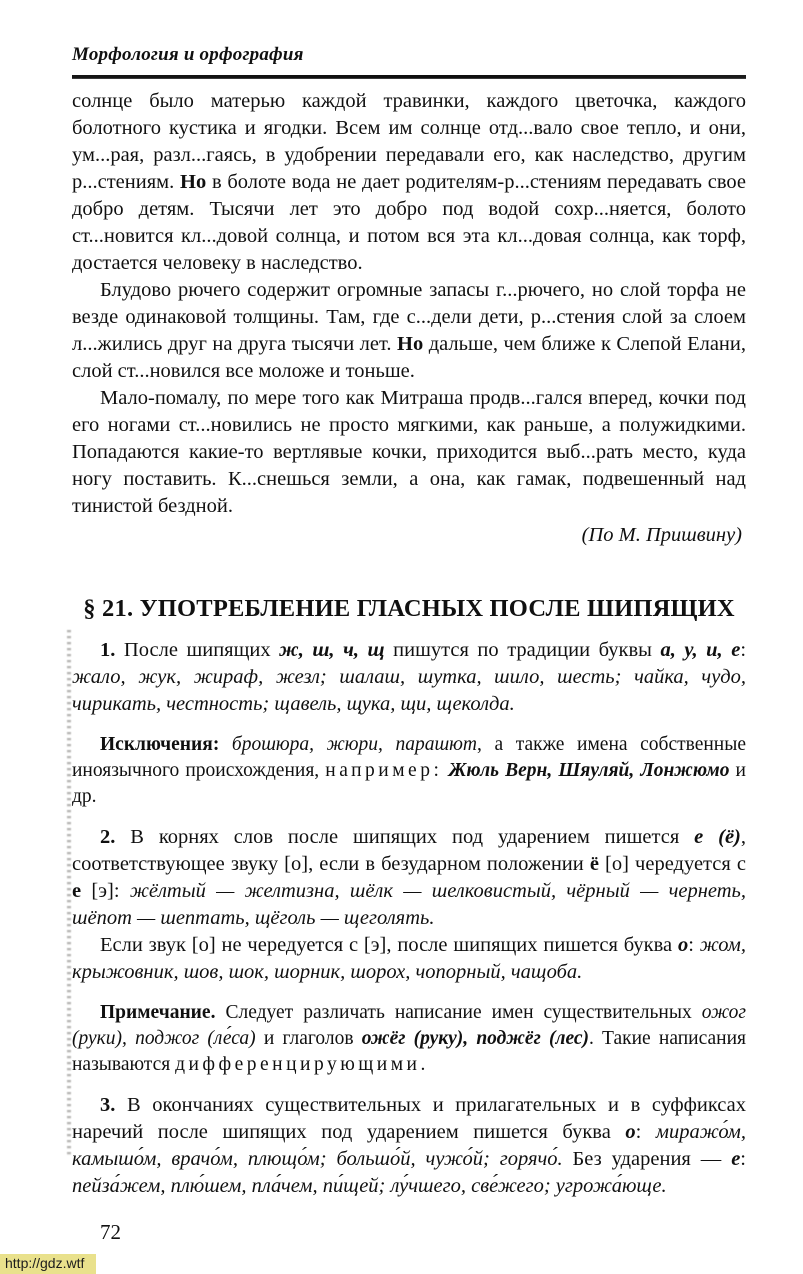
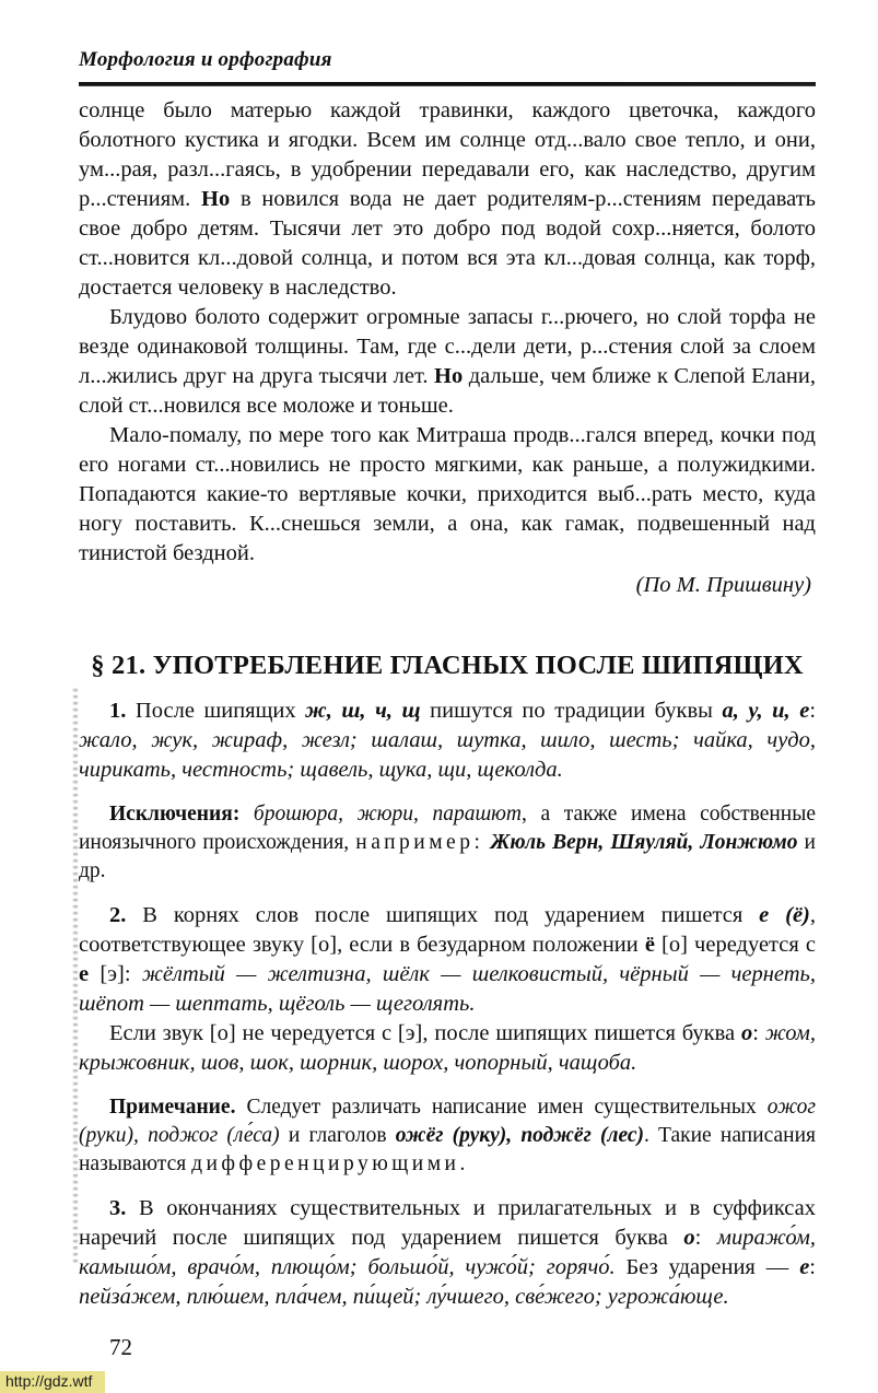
  Морфология и орфография
- солнце было матерью каждой травинки, каждого цветочка, каждого болотного кустика и ягодки. Всем им солнце отд...вало свое тепло, и они, ум...рая, разл...гаясь, в удобрении передавали его, как наследство, другим р...стениям. Но в болоте вода не дает родителям-р...стениям передавать свое добро детям. Тысячи лет это добро под водой сохр...няется, болото ст...новится кл...довой солнца, и потом вся эта кл...довая солнца, как торф, достается человеку в наследство.
+ солнце было матерью каждой травинки, каждого цветочка, каждого болотного кустика и ягодки. Всем им солнце отд...вало свое тепло, и они, ум...рая, разл...гаясь, в удобрении передавали его, как наследство, другим р...стениям. Но в новился вода не дает родителям-р...стениям передавать свое добро детям. Тысячи лет это добро под водой сохр...няется, болото ст...новится кл...довой солнца, и потом вся эта кл...довая солнца, как торф, достается человеку в наследство.
- Блудово рючего содержит огромные запасы г...рючего, но слой торфа не везде одинаковой толщины. Там, где с...дели дети, р...стения слой за слоем л...жились друг на друга тысячи лет. Но дальше, чем ближе к Слепой Елани, слой ст...новился все моложе и тоньше.
+ Блудово болото содержит огромные запасы г...рючего, но слой торфа не везде одинаковой толщины. Там, где с...дели дети, р...стения слой за слоем л...жились друг на друга тысячи лет. Но дальше, чем ближе к Слепой Елани, слой ст...новился все моложе и тоньше.
  Мало-помалу, по мере того как Митраша продв...гался вперед, кочки под его ногами ст...новились не просто мягкими, как раньше, а полужидкими. Попадаются какие-то вертлявые кочки, приходится выб...рать место, куда ногу поставить. К...снешься земли, а она, как гамак, подвешенный над тинистой бездной.
  (По М. Пришвину)
  § 21. УПОТРЕБЛЕНИЕ ГЛАСНЫХ ПОСЛЕ ШИПЯЩИХ
  1. После шипящих ж, ш, ч, щ пишутся по традиции буквы а, у, и, е: жало, жук, жираф, жезл; шалаш, шутка, шило, шесть; чайка, чудо, чирикать, честность; щавель, щука, щи, щеколда.
  Исключения: брошюра, жюри, парашют, а также имена собственные иноязычного происхождения, например: Жюль Верн, Шяуляй, Лонжюмо и др.
  2. В корнях слов после шипящих под ударением пишется е (ё), соответствующее звуку [о], если в безударном положении ё [о] чередуется с е [э]: жёлтый — желтизна, шёлк — шелковистый, чёрный — чернеть, шёпот — шептать, щёголь — щеголять.
  Если звук [о] не чередуется с [э], после шипящих пишется буква о: жом, крыжовник, шов, шок, шорник, шорох, чопорный, чащоба.
  Примечание. Следует различать написание имен существительных ожог (руки), поджог (ле́са) и глаголов ожёг (руку), поджёг (лес). Такие написания называются дифференцирующими.
  3. В окончаниях существительных и прилагательных и в суффиксах наречий после шипящих под ударением пишется буква о: миражо́м, камышо́м, врачо́м, плющо́м; большо́й, чужо́й; горячо́. Без ударения — е: пейза́жем, плю́шем, пла́чем, пи́щей; лу́чшего, све́жего; угрожа́юще.
  72
  http://gdz.wtf
